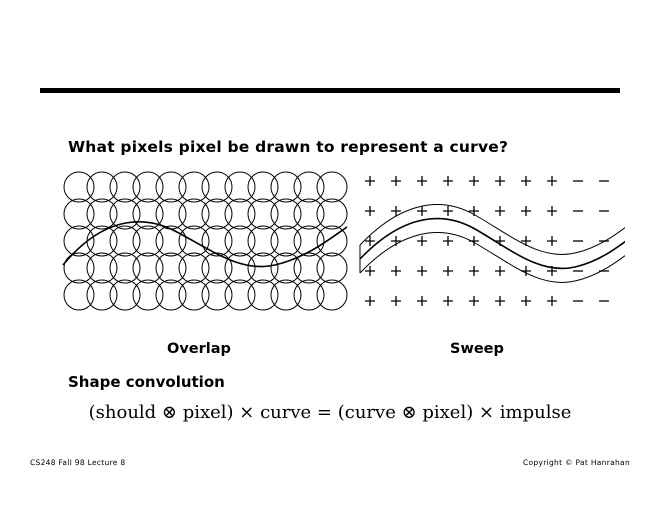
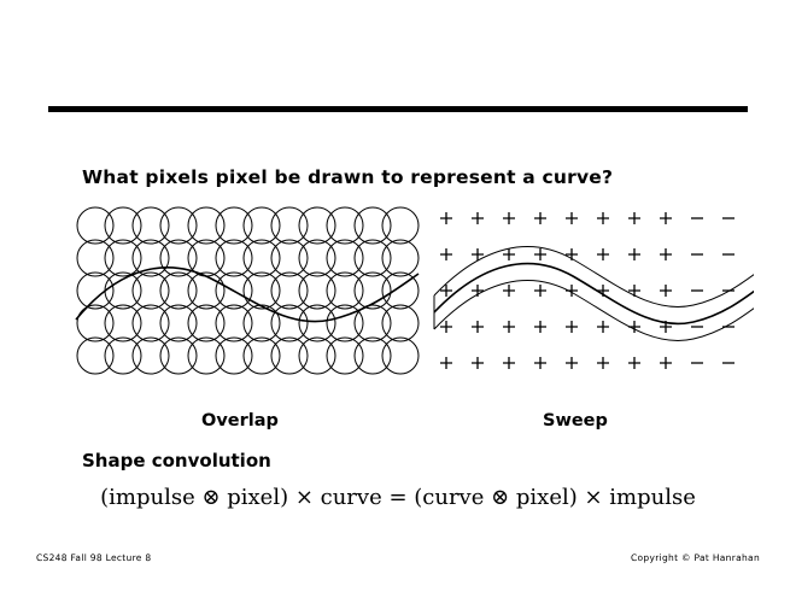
  What pixels pixel be drawn to represent a curve?
  Overlap
  Sweep
  Shape convolution
- (should ⊗ pixel) × curve = (curve ⊗ pixel) × impulse
+ (impulse ⊗ pixel) × curve = (curve ⊗ pixel) × impulse
  CS248 Fall 98 Lecture 8
  Copyright © Pat Hanrahan
